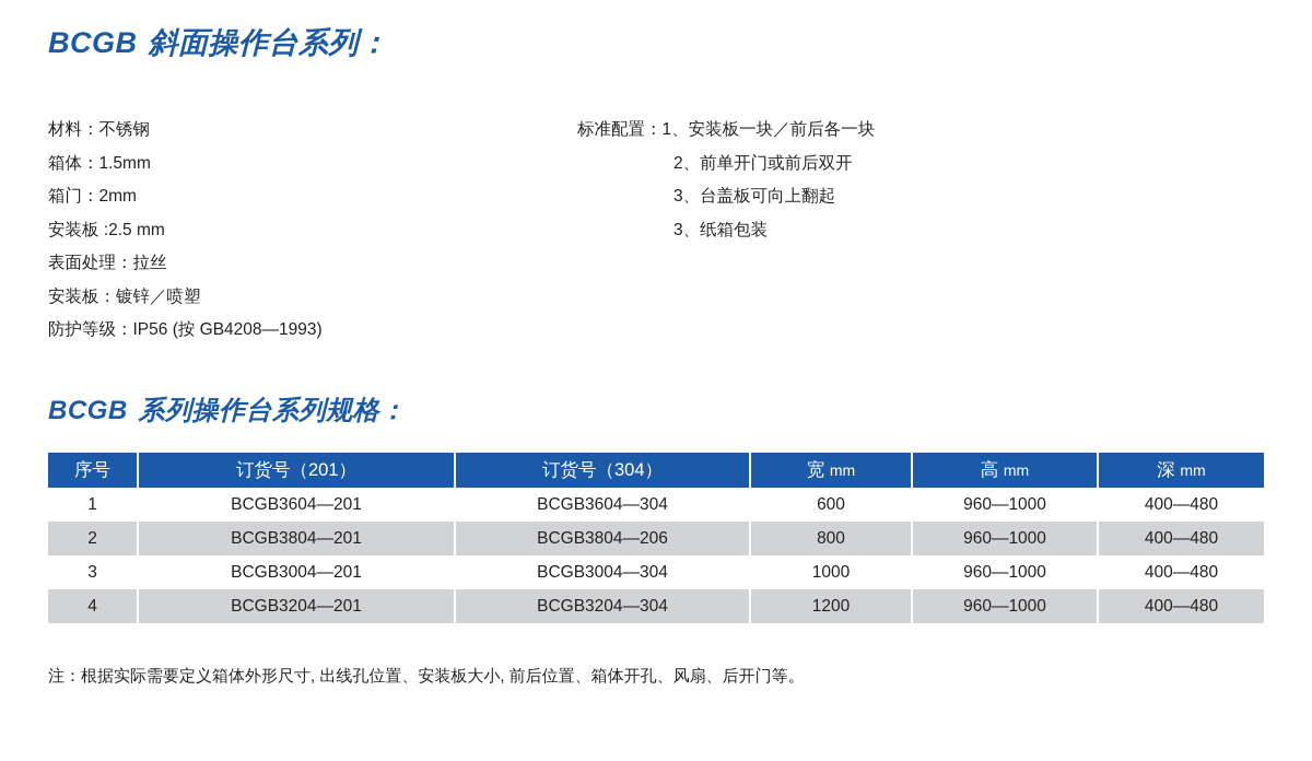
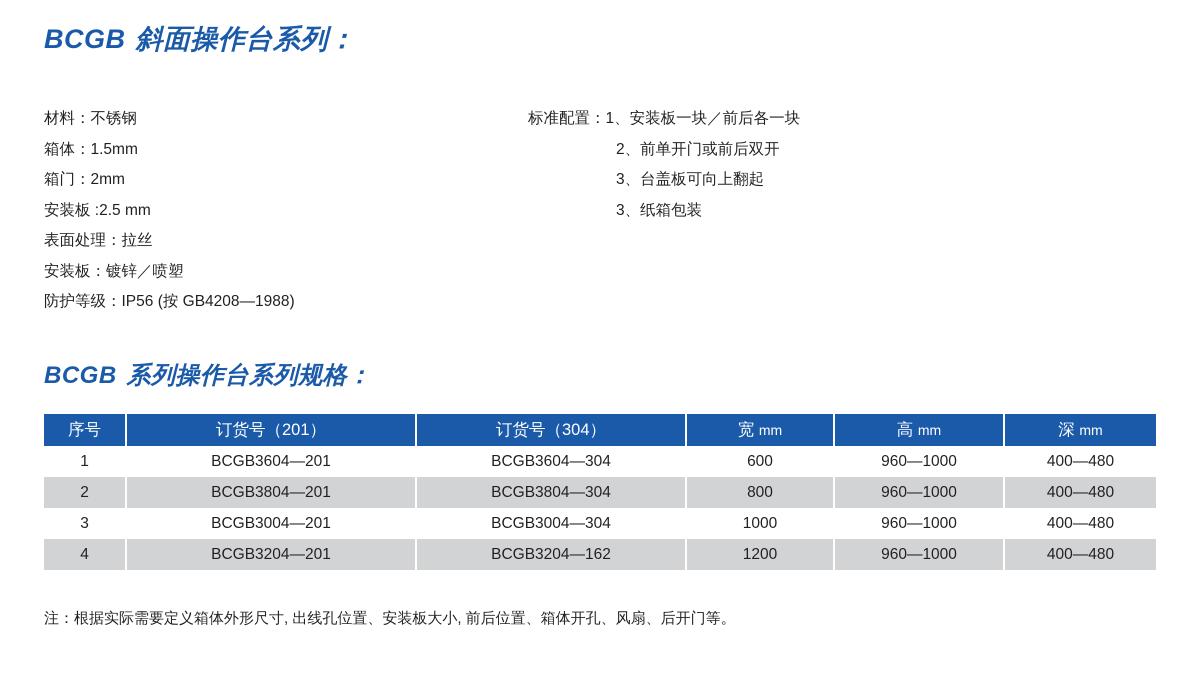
  BCGB 斜面操作台系列：
  材料：不锈钢
  箱体：1.5mm
  箱门：2mm
  安装板 :2.5 mm
  表面处理：拉丝
  安装板：镀锌／喷塑
- 防护等级：IP56 (按 GB4208—1993)
+ 防护等级：IP56 (按 GB4208—1988)
  标准配置：1、安装板一块／前后各一块
  2、前单开门或前后双开
  3、台盖板可向上翻起
  3、纸箱包装
  BCGB 系列操作台系列规格：
  序号	订货号（201）	订货号（304）	宽 mm	高 mm	深 mm
  1	BCGB3604—201	BCGB3604—304	600	960—1000	400—480
- 2	BCGB3804—201	BCGB3804—206	800	960—1000	400—480
+ 2	BCGB3804—201	BCGB3804—304	800	960—1000	400—480
  3	BCGB3004—201	BCGB3004—304	1000	960—1000	400—480
- 4	BCGB3204—201	BCGB3204—304	1200	960—1000	400—480
+ 4	BCGB3204—201	BCGB3204—162	1200	960—1000	400—480
  注：根据实际需要定义箱体外形尺寸, 出线孔位置、安装板大小, 前后位置、箱体开孔、风扇、后开门等。
